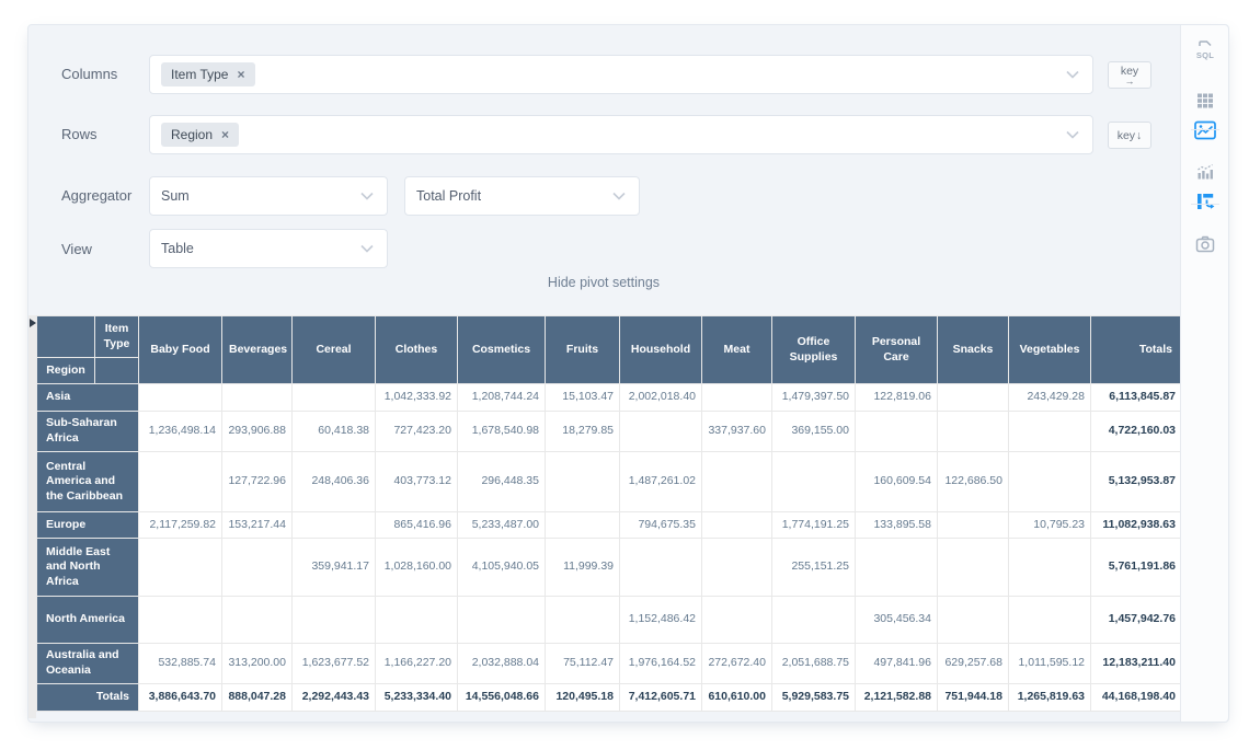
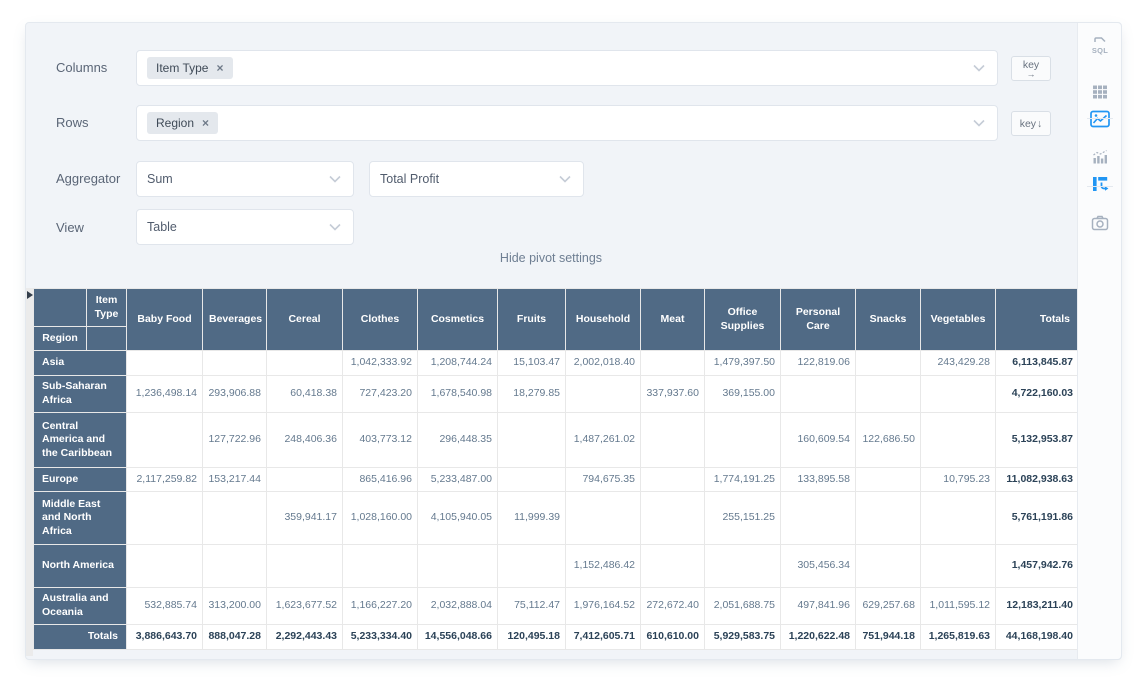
  Columns
  Item Type
  ×
  key
  →
  Rows
  Region
  ×
  key
  ↓
  Aggregator
  Sum
  Total Profit
  View
  Table
  Hide pivot settings
  	Item Type	Baby Food	Beverages	Cereal	Clothes	Cosmetics	Fruits	Household	Meat	Office Supplies	Personal Care	Snacks	Vegetables	Totals
  Region
  Asia				1,042,333.92	1,208,744.24	15,103.47	2,002,018.40		1,479,397.50	122,819.06		243,429.28	6,113,845.87
  Sub-Saharan Africa	1,236,498.14	293,906.88	60,418.38	727,423.20	1,678,540.98	18,279.85		337,937.60	369,155.00				4,722,160.03
  Central America and the Caribbean		127,722.96	248,406.36	403,773.12	296,448.35		1,487,261.02			160,609.54	122,686.50		5,132,953.87
  Europe	2,117,259.82	153,217.44		865,416.96	5,233,487.00		794,675.35		1,774,191.25	133,895.58		10,795.23	11,082,938.63
  Middle East and North Africa			359,941.17	1,028,160.00	4,105,940.05	11,999.39			255,151.25				5,761,191.86
  North America							1,152,486.42			305,456.34			1,457,942.76
  Australia and Oceania	532,885.74	313,200.00	1,623,677.52	1,166,227.20	2,032,888.04	75,112.47	1,976,164.52	272,672.40	2,051,688.75	497,841.96	629,257.68	1,011,595.12	12,183,211.40
- Totals	3,886,643.70	888,047.28	2,292,443.43	5,233,334.40	14,556,048.66	120,495.18	7,412,605.71	610,610.00	5,929,583.75	2,121,582.88	751,944.18	1,265,819.63	44,168,198.40
+ Totals	3,886,643.70	888,047.28	2,292,443.43	5,233,334.40	14,556,048.66	120,495.18	7,412,605.71	610,610.00	5,929,583.75	1,220,622.48	751,944.18	1,265,819.63	44,168,198.40
  SQL
